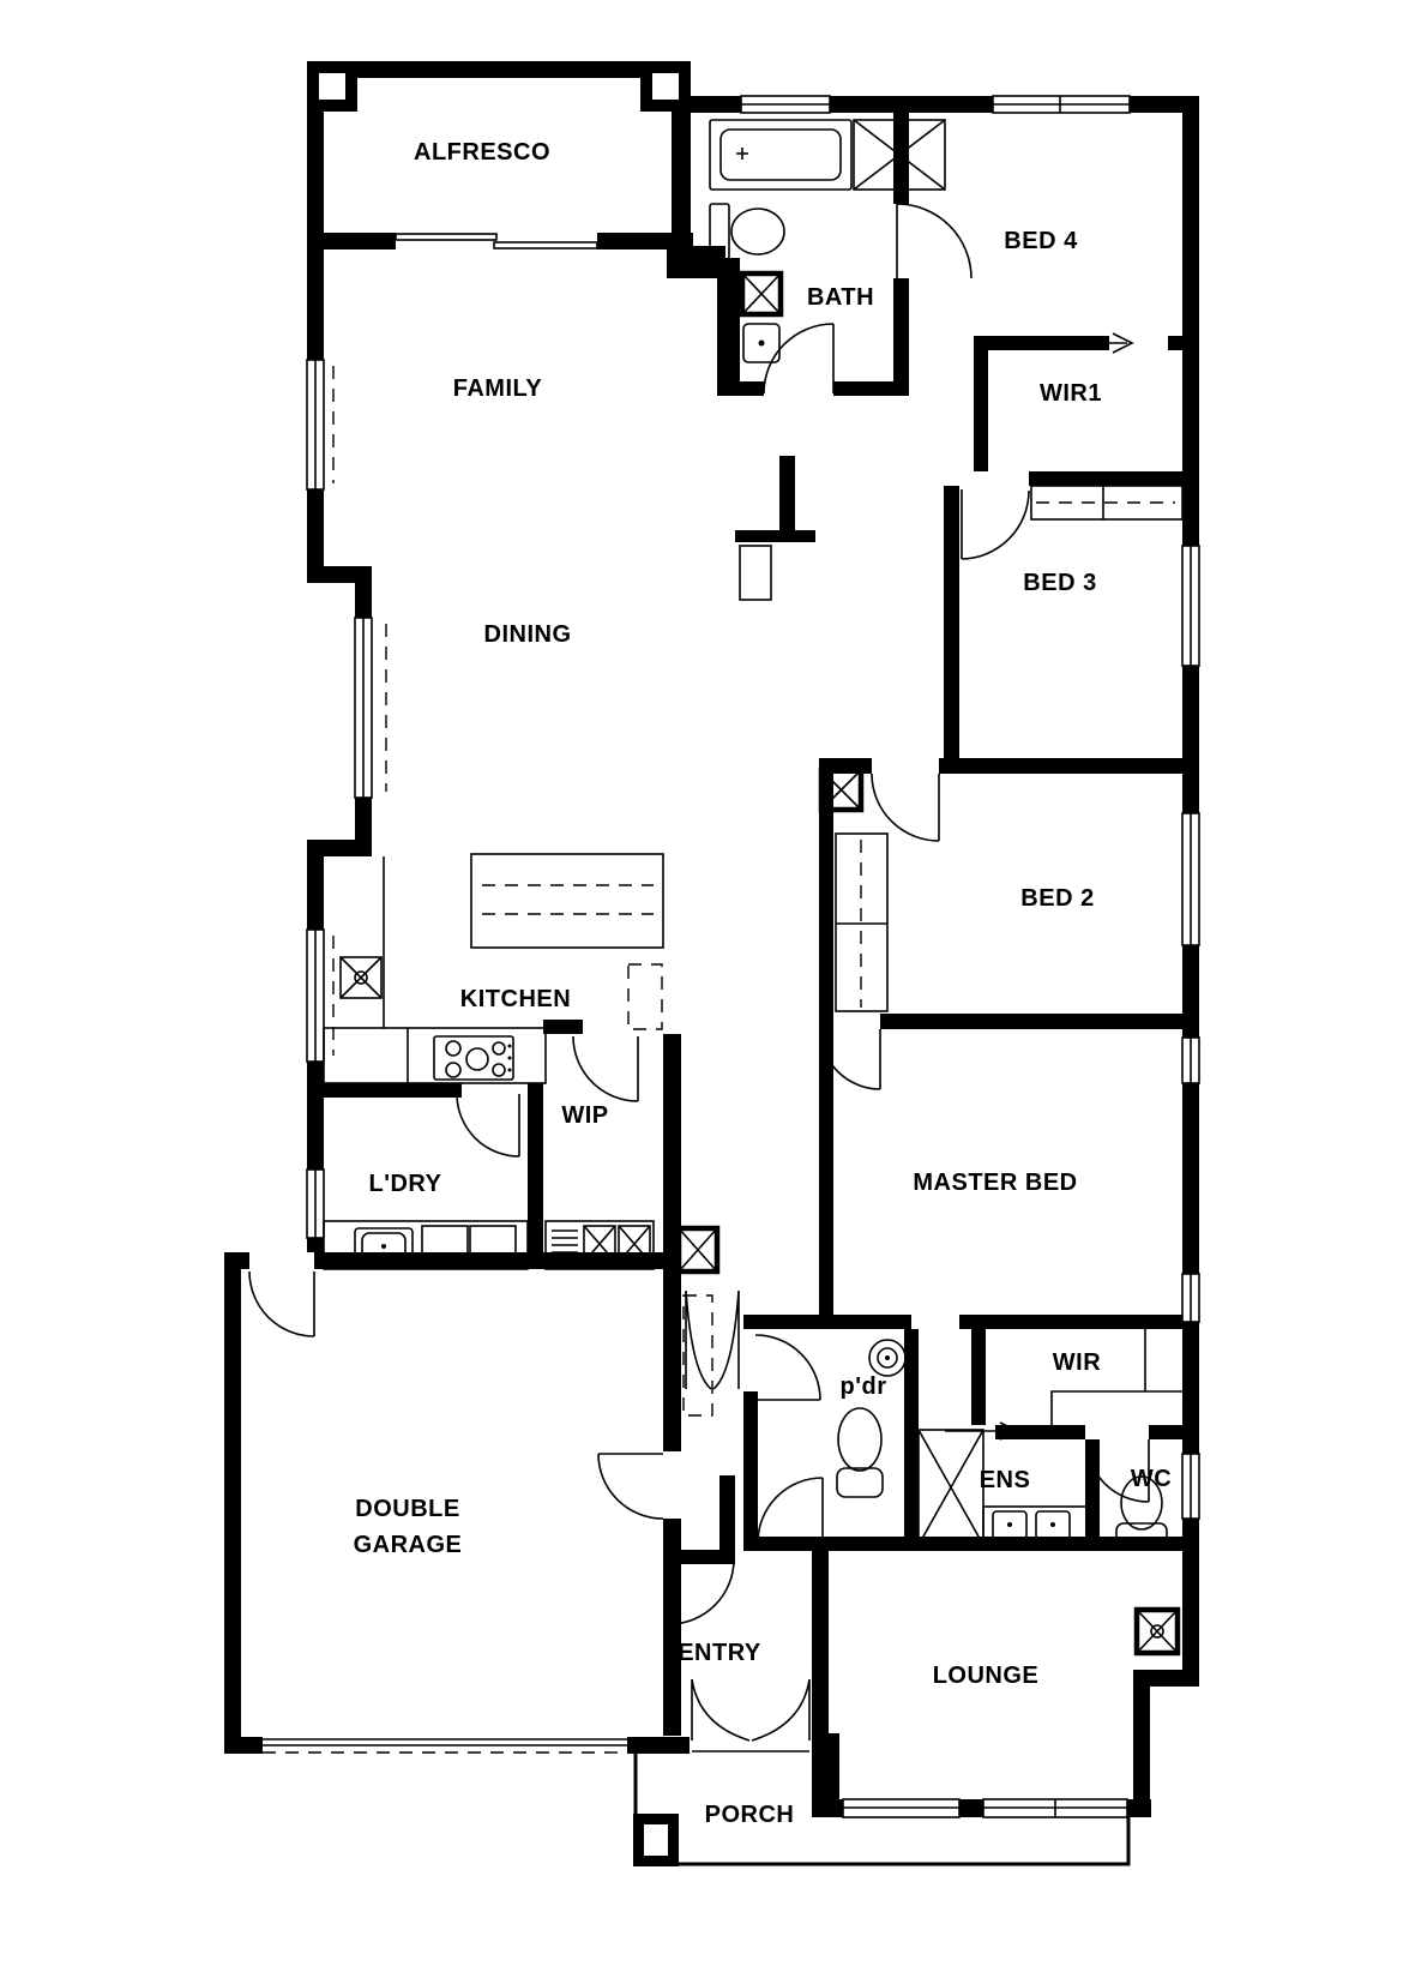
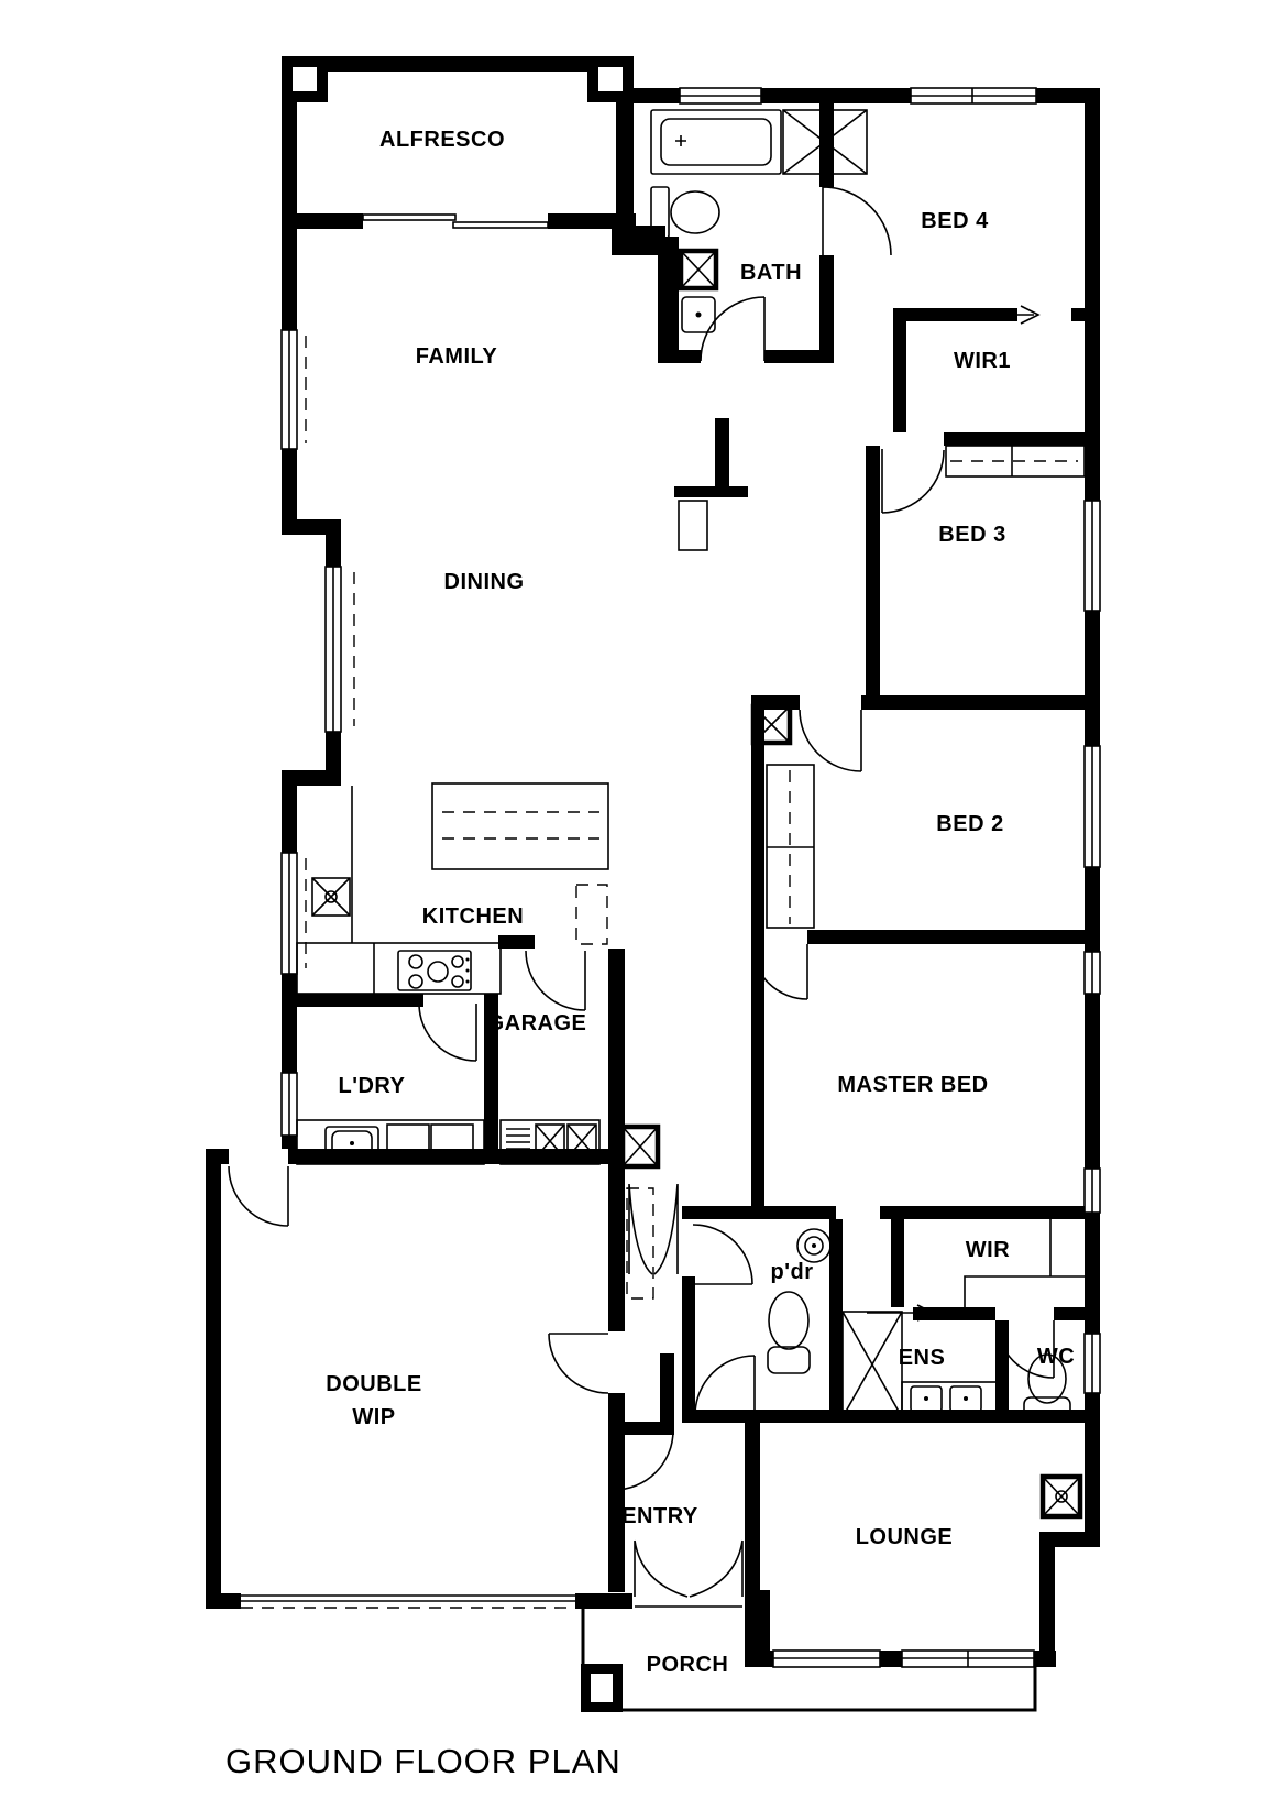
  ALFRESCO
  BATH
  BED 4
  WIR1
  FAMILY
  DINING
  BED 3
  BED 2
  KITCHEN
  L'DRY
- WIP
+ GARAGE
  MASTER BED
  p'dr
  WIR
  ENS
  WC
  DOUBLE
- GARAGE
+ WIP
  ENTRY
  LOUNGE
  PORCH
+ GROUND FLOOR PLAN
